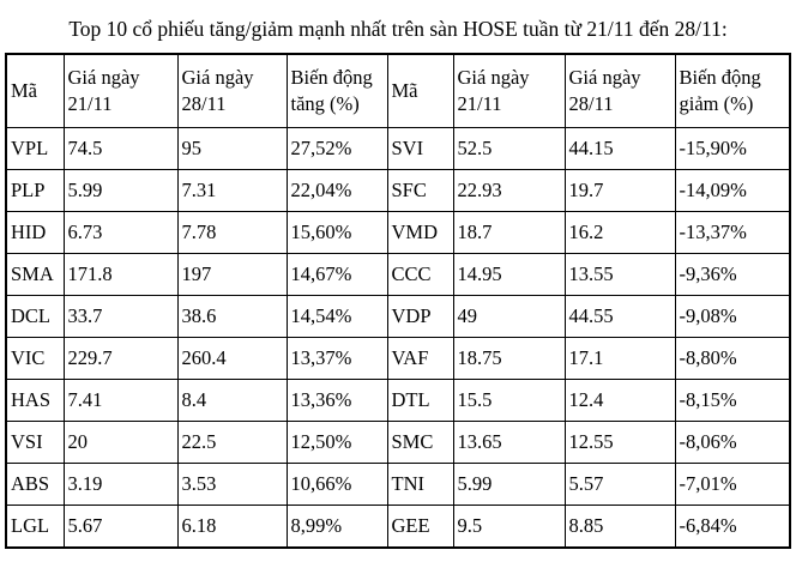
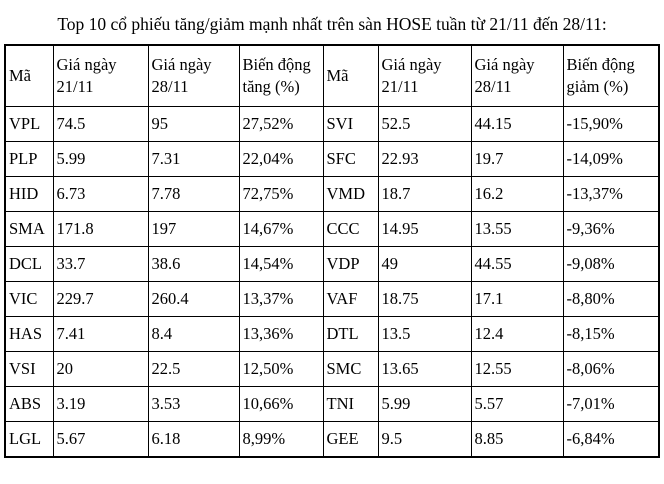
  Top 10 cổ phiếu tăng/giảm mạnh nhất trên sàn HOSE tuần từ 21/11 đến 28/11:
  Mã	Giá ngày 21/11	Giá ngày 28/11	Biến động tăng (%)	Mã	Giá ngày 21/11	Giá ngày 28/11	Biến động giảm (%)
  VPL	74.5	95	27,52%	SVI	52.5	44.15	-15,90%
  PLP	5.99	7.31	22,04%	SFC	22.93	19.7	-14,09%
- HID	6.73	7.78	15,60%	VMD	18.7	16.2	-13,37%
+ HID	6.73	7.78	72,75%	VMD	18.7	16.2	-13,37%
  SMA	171.8	197	14,67%	CCC	14.95	13.55	-9,36%
  DCL	33.7	38.6	14,54%	VDP	49	44.55	-9,08%
  VIC	229.7	260.4	13,37%	VAF	18.75	17.1	-8,80%
- HAS	7.41	8.4	13,36%	DTL	15.5	12.4	-8,15%
+ HAS	7.41	8.4	13,36%	DTL	13.5	12.4	-8,15%
  VSI	20	22.5	12,50%	SMC	13.65	12.55	-8,06%
  ABS	3.19	3.53	10,66%	TNI	5.99	5.57	-7,01%
  LGL	5.67	6.18	8,99%	GEE	9.5	8.85	-6,84%
